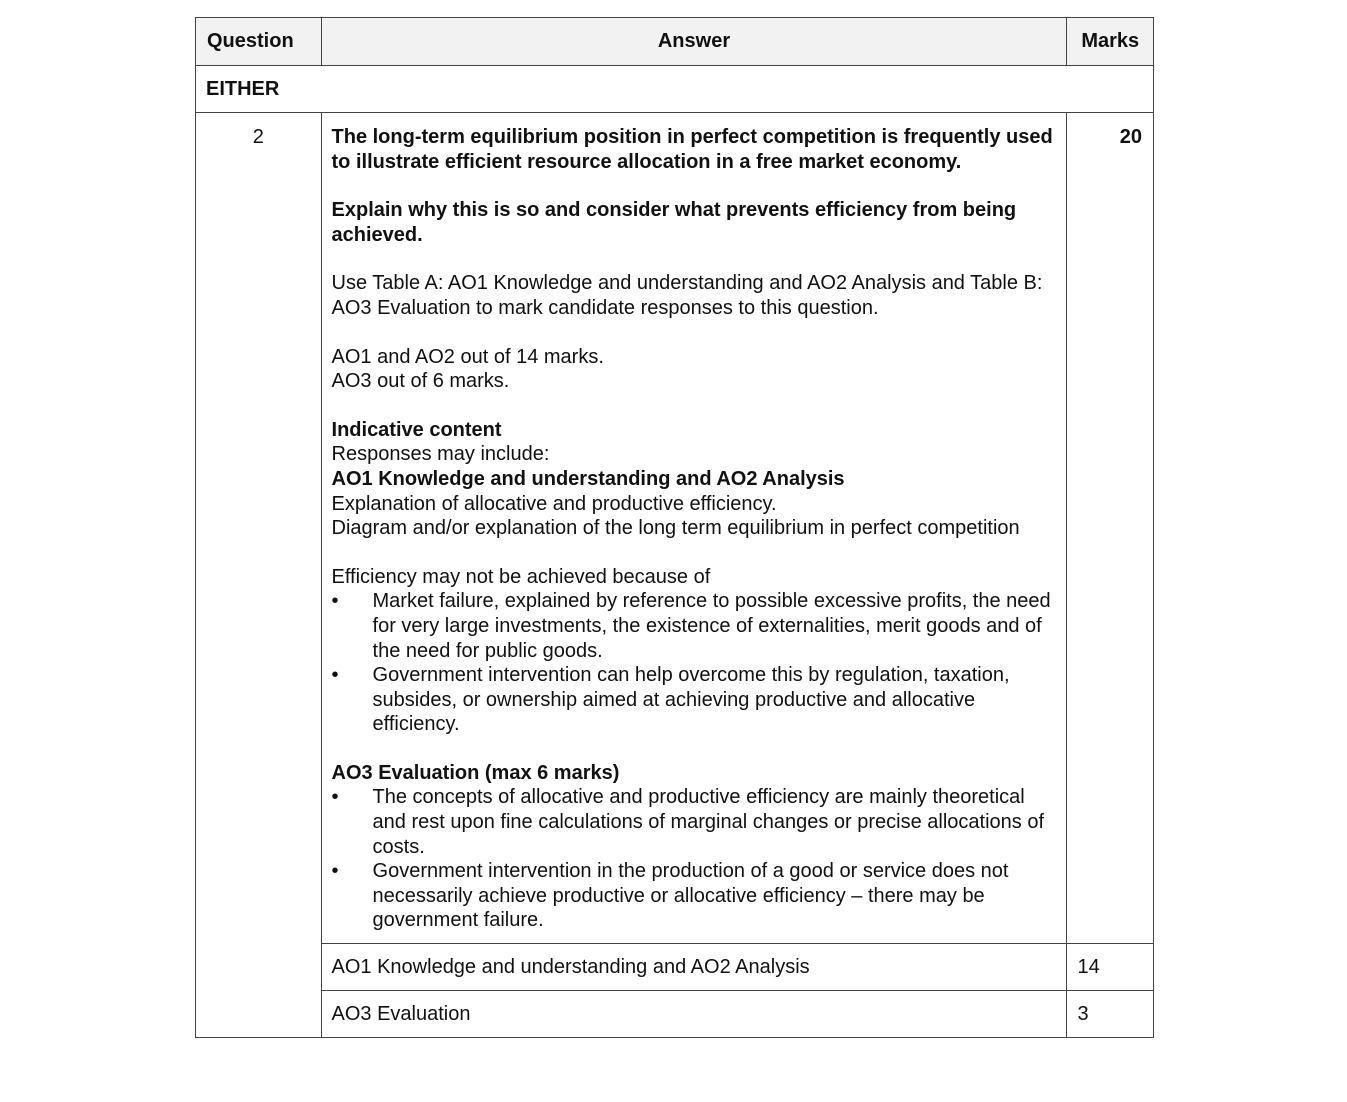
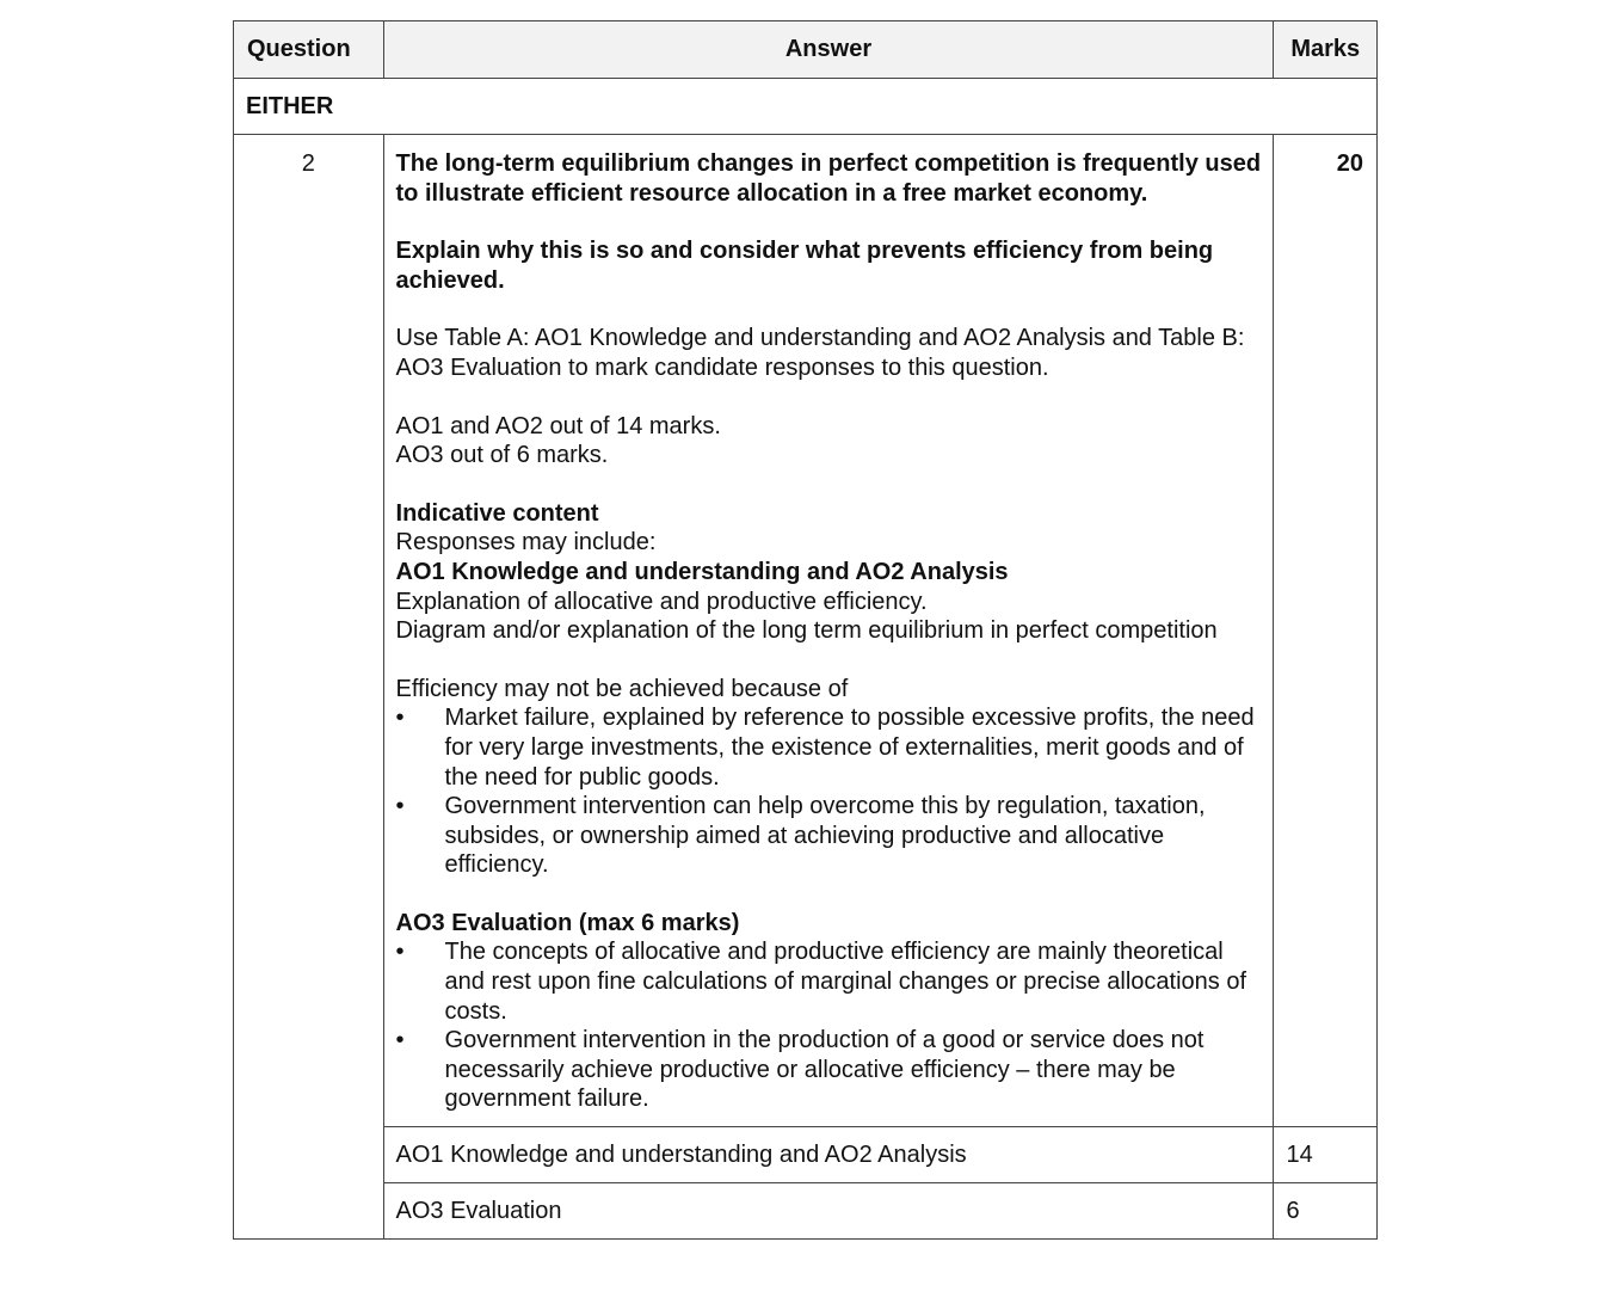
  Question	Answer	Marks
  EITHER
- 2	The long-term equilibrium position in perfect competition is frequently used to illustrate efficient resource allocation in a free market economy. Explain why this is so and consider what prevents efficiency from being achieved. Use Table A: AO1 Knowledge and understanding and AO2 Analysis and Table B: AO3 Evaluation to mark candidate responses to this question. AO1 and AO2 out of 14 marks. AO3 out of 6 marks. Indicative content Responses may include: AO1 Knowledge and understanding and AO2 Analysis Explanation of allocative and productive efficiency. Diagram and/or explanation of the long term equilibrium in perfect competition Efficiency may not be achieved because of Market failure, explained by reference to possible excessive profits, the need for very large investments, the existence of externalities, merit goods and of the need for public goods. Government intervention can help overcome this by regulation, taxation, subsides, or ownership aimed at achieving productive and allocative efficiency. AO3 Evaluation (max 6 marks) The concepts of allocative and productive efficiency are mainly theoretical and rest upon fine calculations of marginal changes or precise allocations of costs. Government intervention in the production of a good or service does not necessarily achieve productive or allocative efficiency – there may be government failure.	20
+ 2	The long-term equilibrium changes in perfect competition is frequently used to illustrate efficient resource allocation in a free market economy. Explain why this is so and consider what prevents efficiency from being achieved. Use Table A: AO1 Knowledge and understanding and AO2 Analysis and Table B: AO3 Evaluation to mark candidate responses to this question. AO1 and AO2 out of 14 marks. AO3 out of 6 marks. Indicative content Responses may include: AO1 Knowledge and understanding and AO2 Analysis Explanation of allocative and productive efficiency. Diagram and/or explanation of the long term equilibrium in perfect competition Efficiency may not be achieved because of Market failure, explained by reference to possible excessive profits, the need for very large investments, the existence of externalities, merit goods and of the need for public goods. Government intervention can help overcome this by regulation, taxation, subsides, or ownership aimed at achieving productive and allocative efficiency. AO3 Evaluation (max 6 marks) The concepts of allocative and productive efficiency are mainly theoretical and rest upon fine calculations of marginal changes or precise allocations of costs. Government intervention in the production of a good or service does not necessarily achieve productive or allocative efficiency – there may be government failure.	20
  AO1 Knowledge and understanding and AO2 Analysis	14
- AO3 Evaluation	3
+ AO3 Evaluation	6
